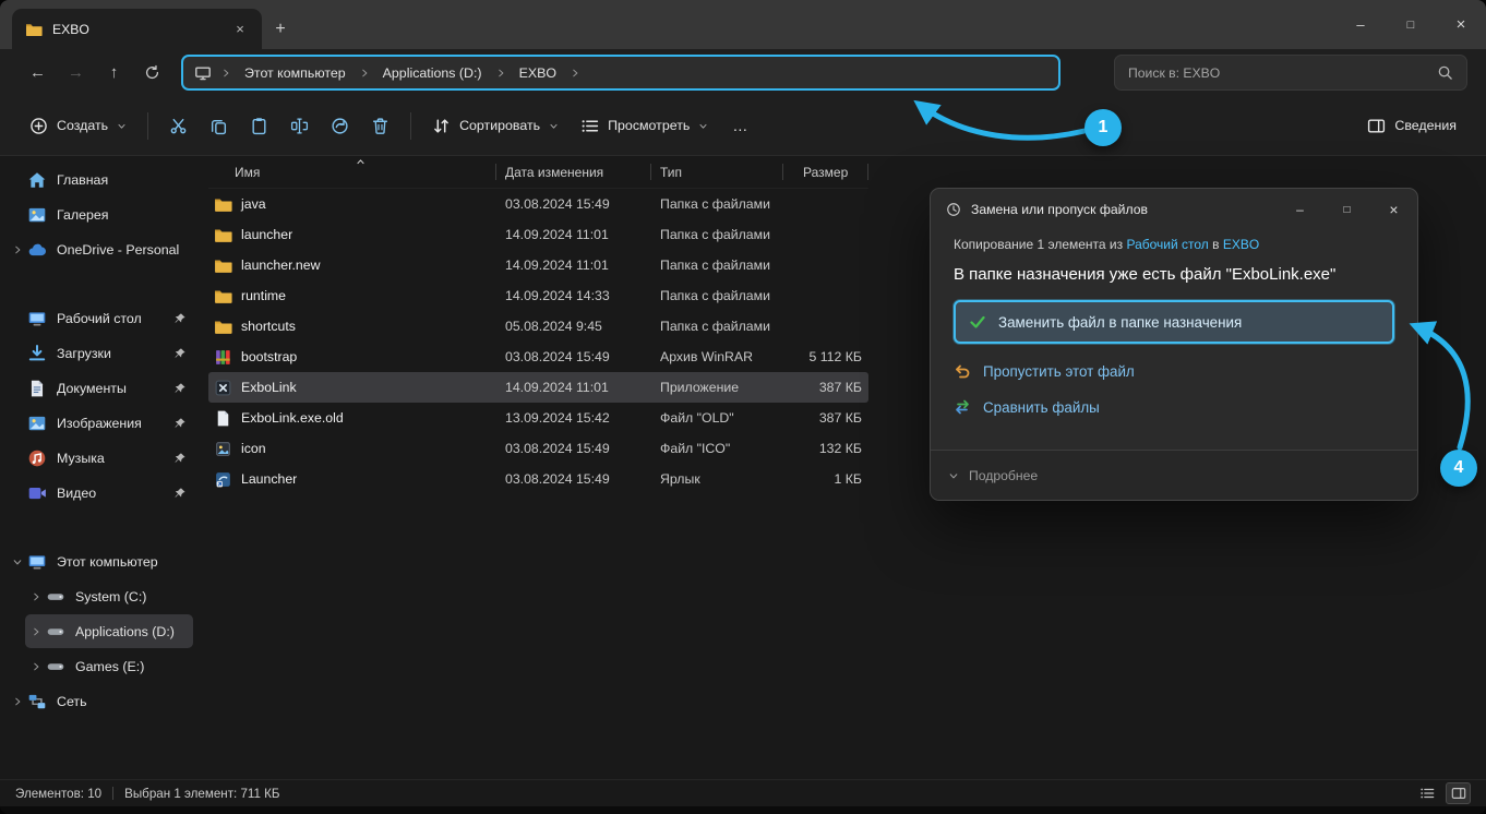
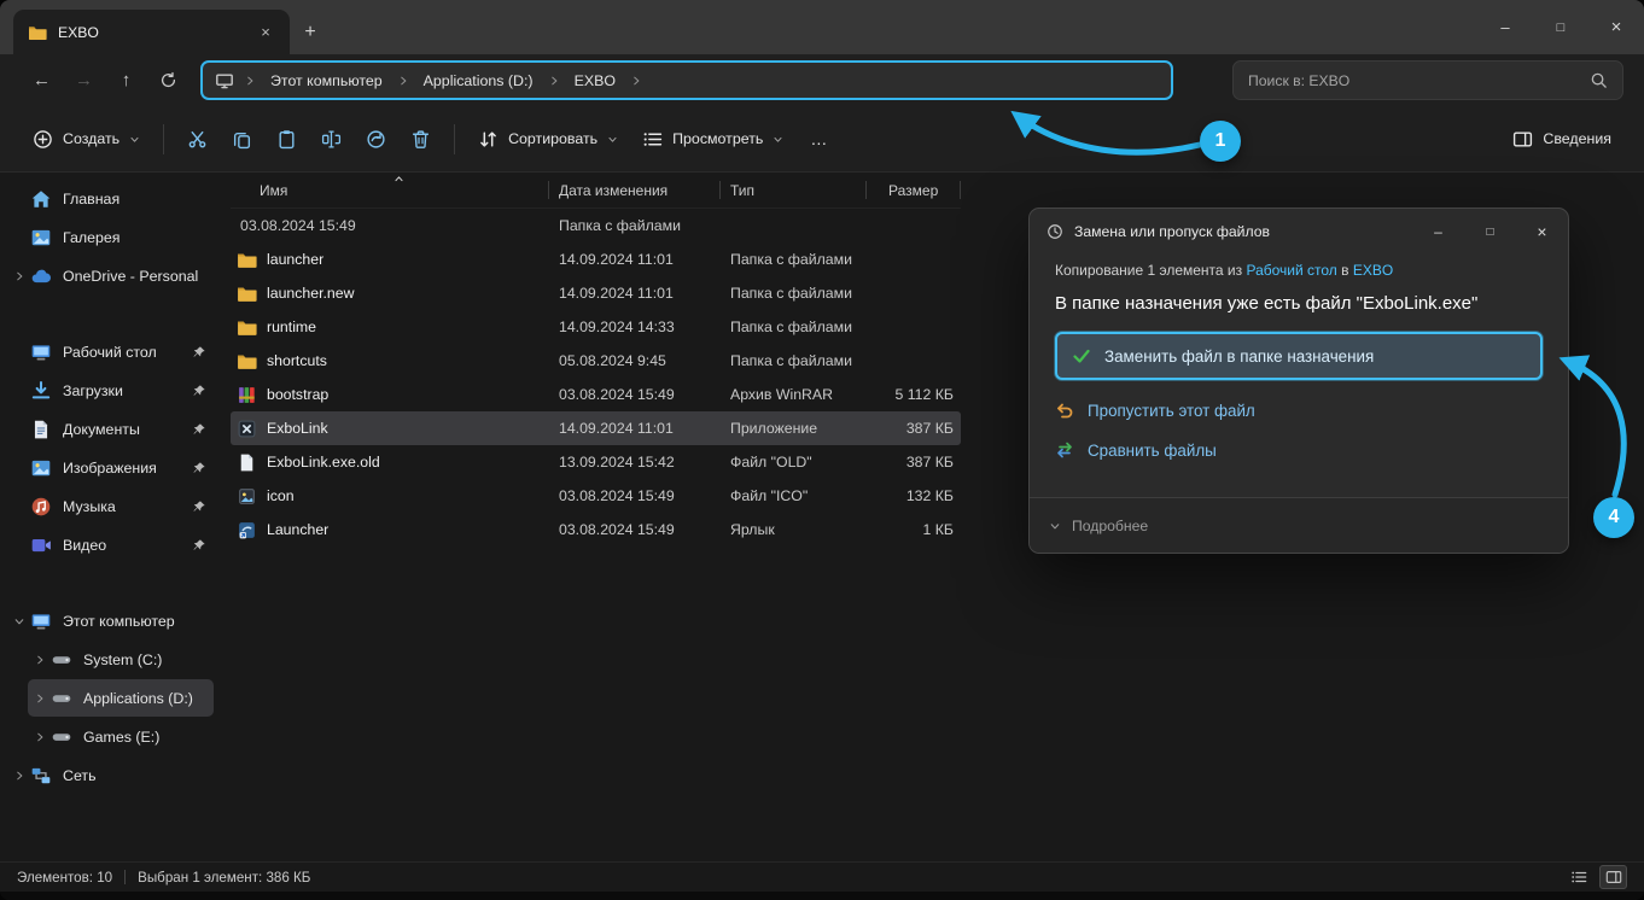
  EXBO
  ×
  +
  –
  □
  ×
  ←
  →
  ↑
  Этот компьютер
  Applications (D:)
  EXBO
  Поиск в: EXBO
  Создать
  Сортировать
  Просмотреть
  …
  Сведения
  Главная
  Галерея
  OneDrive - Personal
  Рабочий стол
  Загрузки
  Документы
  Изображения
  Музыка
  Видео
  Этот компьютер
  System (C:)
  Applications (D:)
  Games (E:)
  Сеть
  Имя
  Дата изменения
  Тип
  Размер
- java
  03.08.2024 15:49
  Папка с файлами
  launcher
  14.09.2024 11:01
  Папка с файлами
  launcher.new
  14.09.2024 11:01
  Папка с файлами
  runtime
  14.09.2024 14:33
  Папка с файлами
  shortcuts
  05.08.2024 9:45
  Папка с файлами
  bootstrap
  03.08.2024 15:49
  Архив WinRAR
  5 112 КБ
  ExboLink
  14.09.2024 11:01
  Приложение
  387 КБ
  ExboLink.exe.old
  13.09.2024 15:42
  Файл "OLD"
  387 КБ
  icon
  03.08.2024 15:49
  Файл "ICO"
  132 КБ
  Launcher
  03.08.2024 15:49
  Ярлык
  1 КБ
  Элементов: 10
- Выбран 1 элемент: 711 КБ
+ Выбран 1 элемент: 386 КБ
  Замена или пропуск файлов
  –
  □
  ×
  Копирование 1 элемента из Рабочий стол в EXBO
  В папке назначения уже есть файл "ExboLink.exe"
  Заменить файл в папке назначения
  Пропустить этот файл
  Сравнить файлы
  Подробнее
  1
  4
